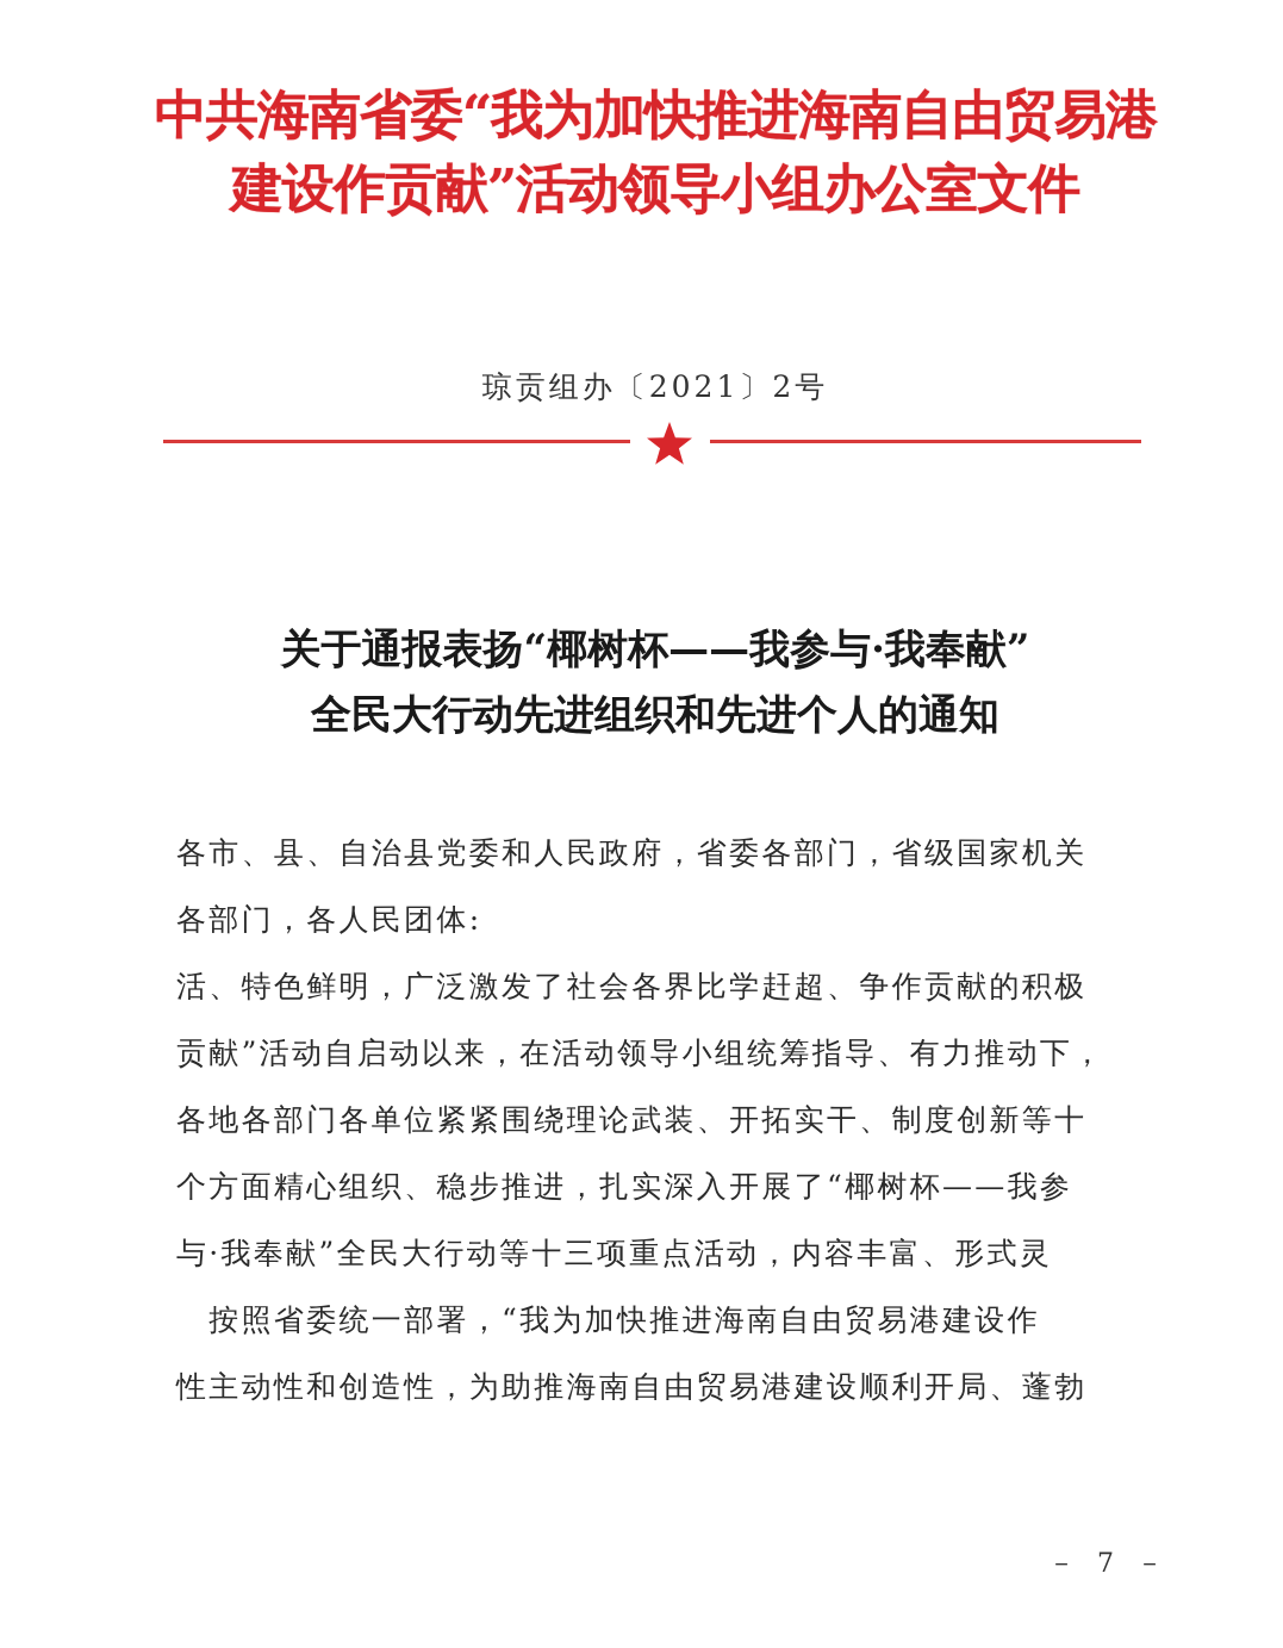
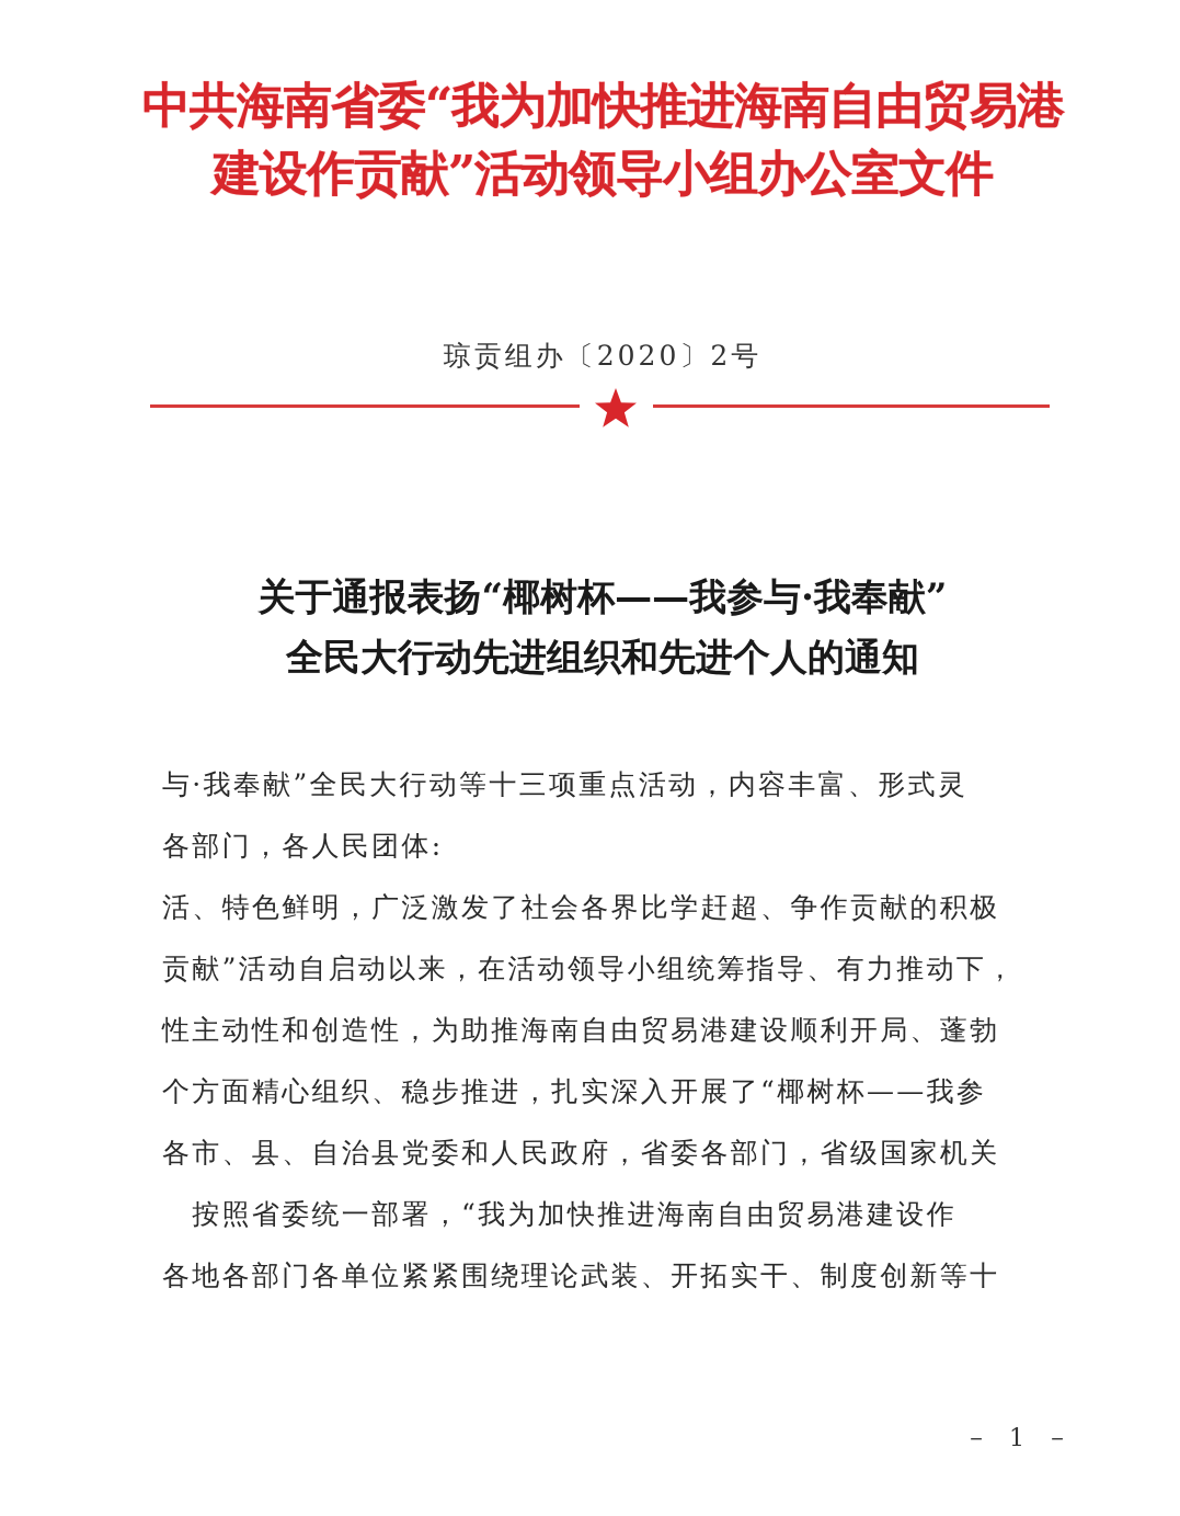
  中共海南省委“我为加快推进海南自由贸易港
  建设作贡献”活动领导小组办公室文件
- 琼贡组办〔2021〕2号
+ 琼贡组办〔2020〕2号
  关于通报表扬“椰树杯——我参与·我奉献”
  全民大行动先进组织和先进个人的通知
- 各市、县、自治县党委和人民政府，省委各部门，省级国家机关
+ 与·我奉献”全民大行动等十三项重点活动，内容丰富、形式灵
  各部门，各人民团体:
  活、特色鲜明，广泛激发了社会各界比学赶超、争作贡献的积极
  贡献”活动自启动以来，在活动领导小组统筹指导、有力推动下，
- 各地各部门各单位紧紧围绕理论武装、开拓实干、制度创新等十
+ 性主动性和创造性，为助推海南自由贸易港建设顺利开局、蓬勃
  个方面精心组织、稳步推进，扎实深入开展了“椰树杯——我参
- 与·我奉献”全民大行动等十三项重点活动，内容丰富、形式灵
+ 各市、县、自治县党委和人民政府，省委各部门，省级国家机关
  按照省委统一部署，“我为加快推进海南自由贸易港建设作
- 性主动性和创造性，为助推海南自由贸易港建设顺利开局、蓬勃
+ 各地各部门各单位紧紧围绕理论武装、开拓实干、制度创新等十
- － 7 －
+ － 1 －
